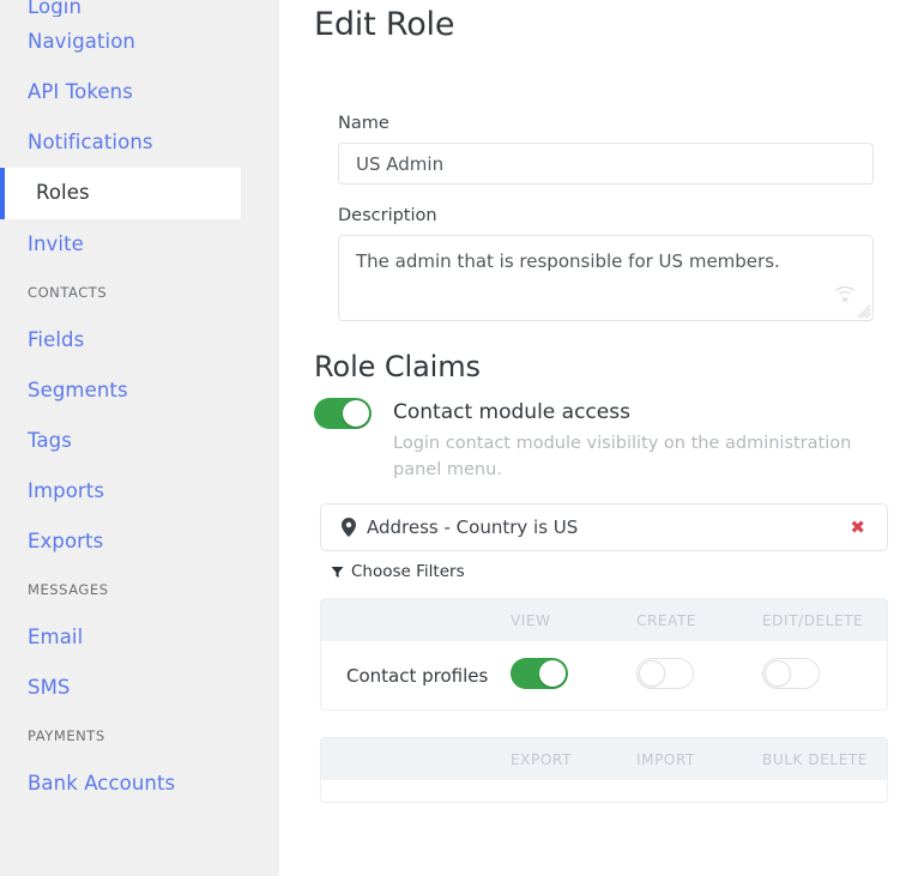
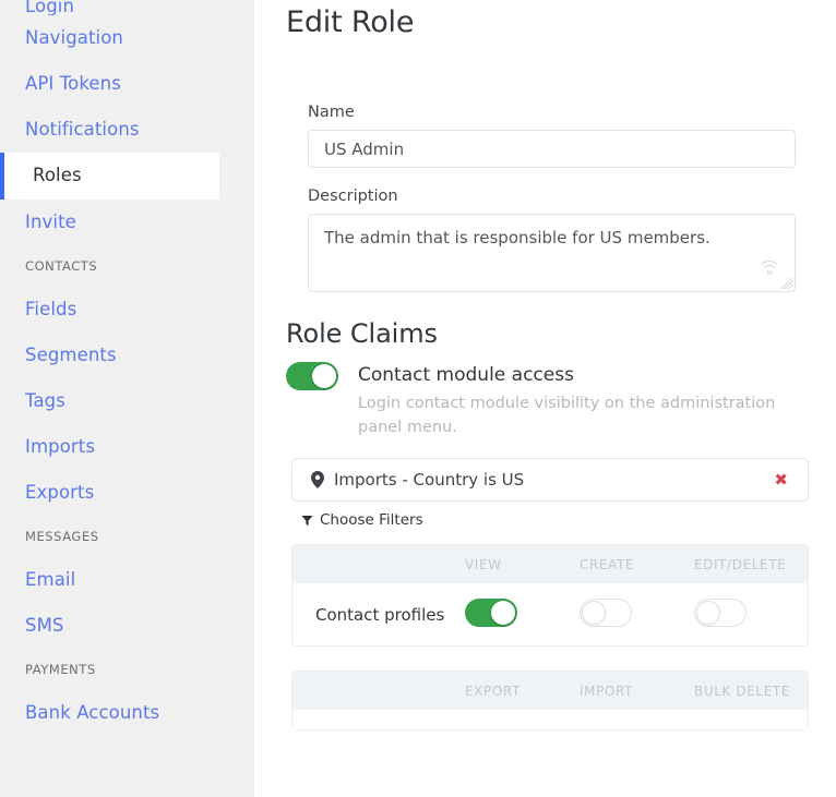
  Login
  Navigation
  API Tokens
  Notifications
  Roles
  Invite
  CONTACTS
  Fields
  Segments
  Tags
  Imports
  Exports
  MESSAGES
  Email
  SMS
  PAYMENTS
  Bank Accounts
  Edit Role
  Name
  US Admin
  Description
  The admin that is responsible for US members.
  Role Claims
  Contact module access
  Login contact module visibility on the administration panel menu.
- Address - Country is US
+ Imports - Country is US
  ✖
  Choose Filters
  VIEW
  CREATE
  EDIT/DELETE
  Contact profiles
  EXPORT
  IMPORT
  BULK DELETE
